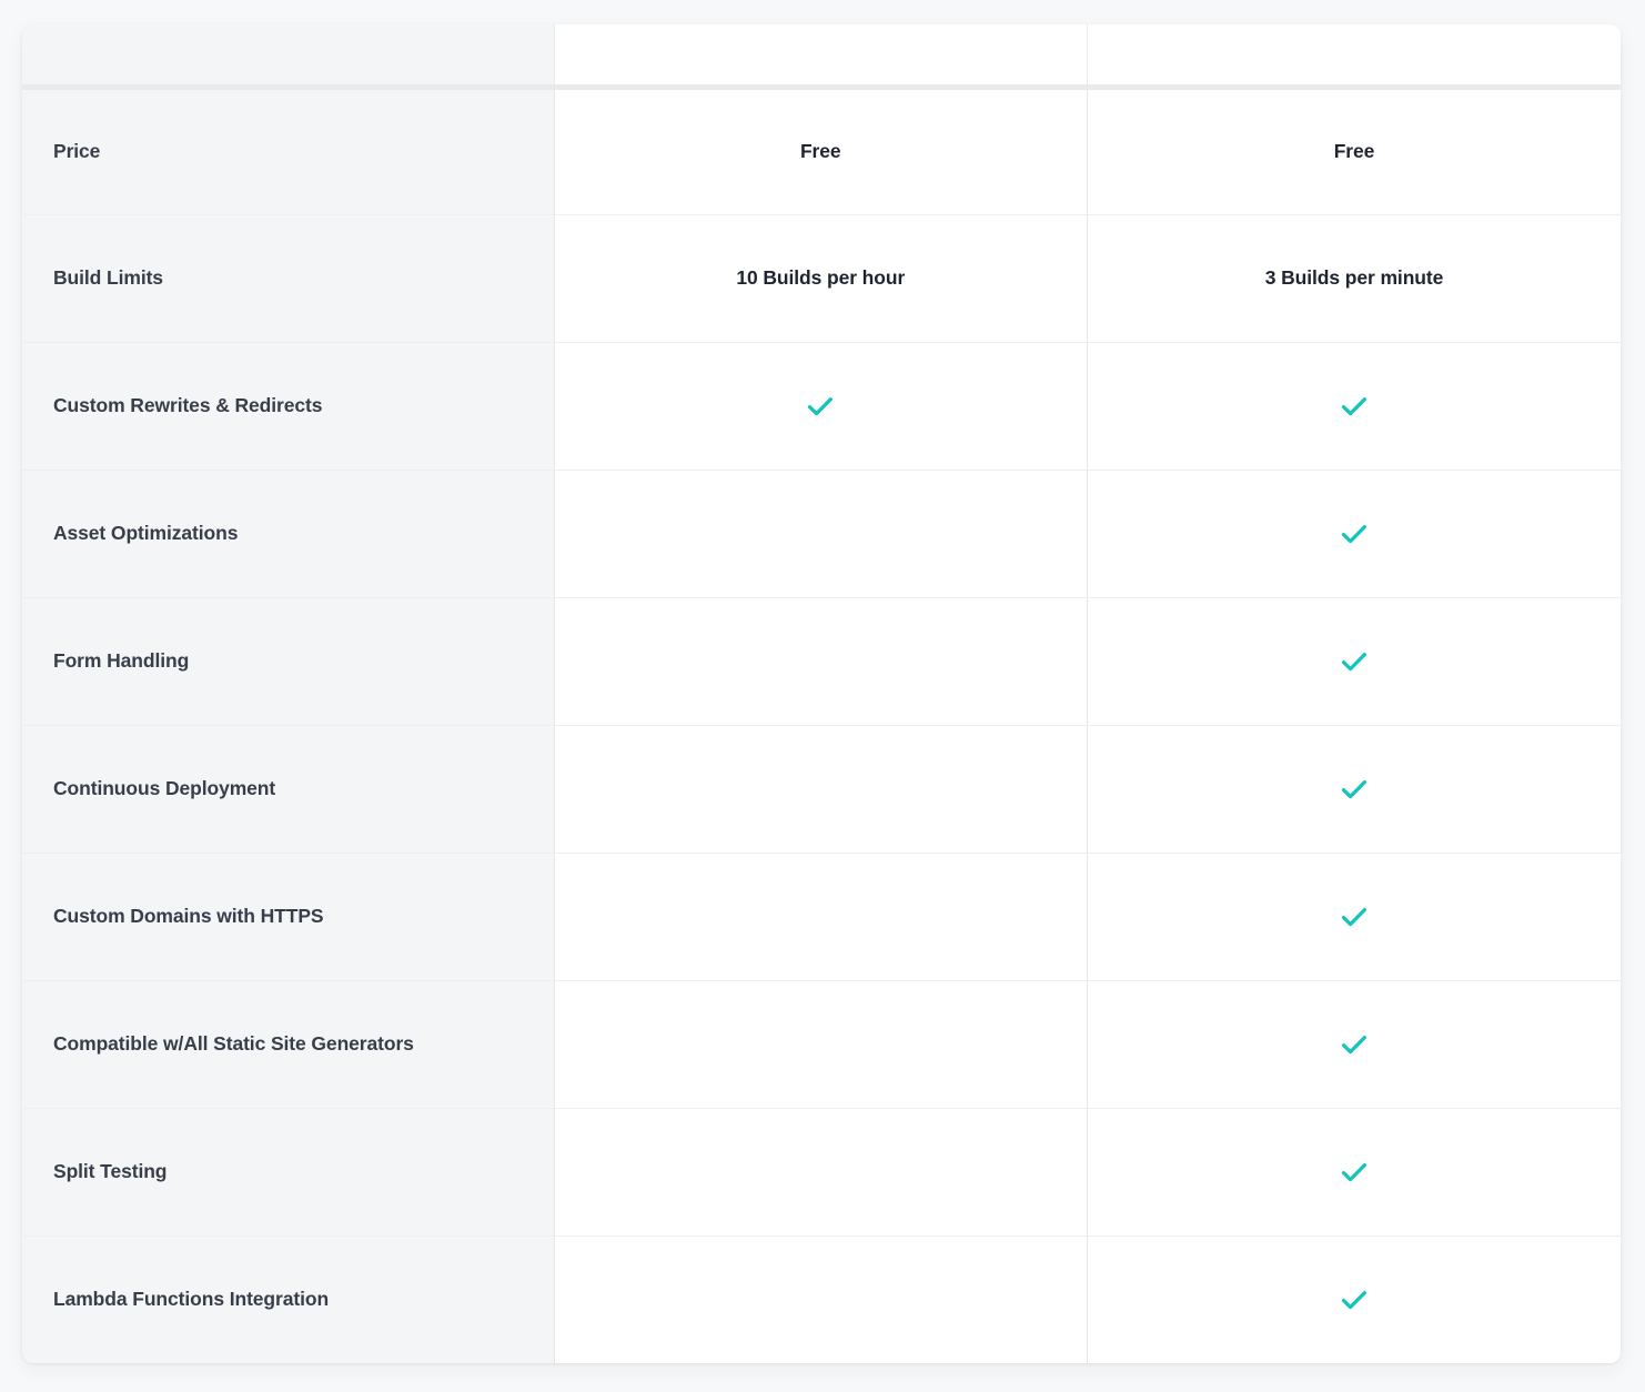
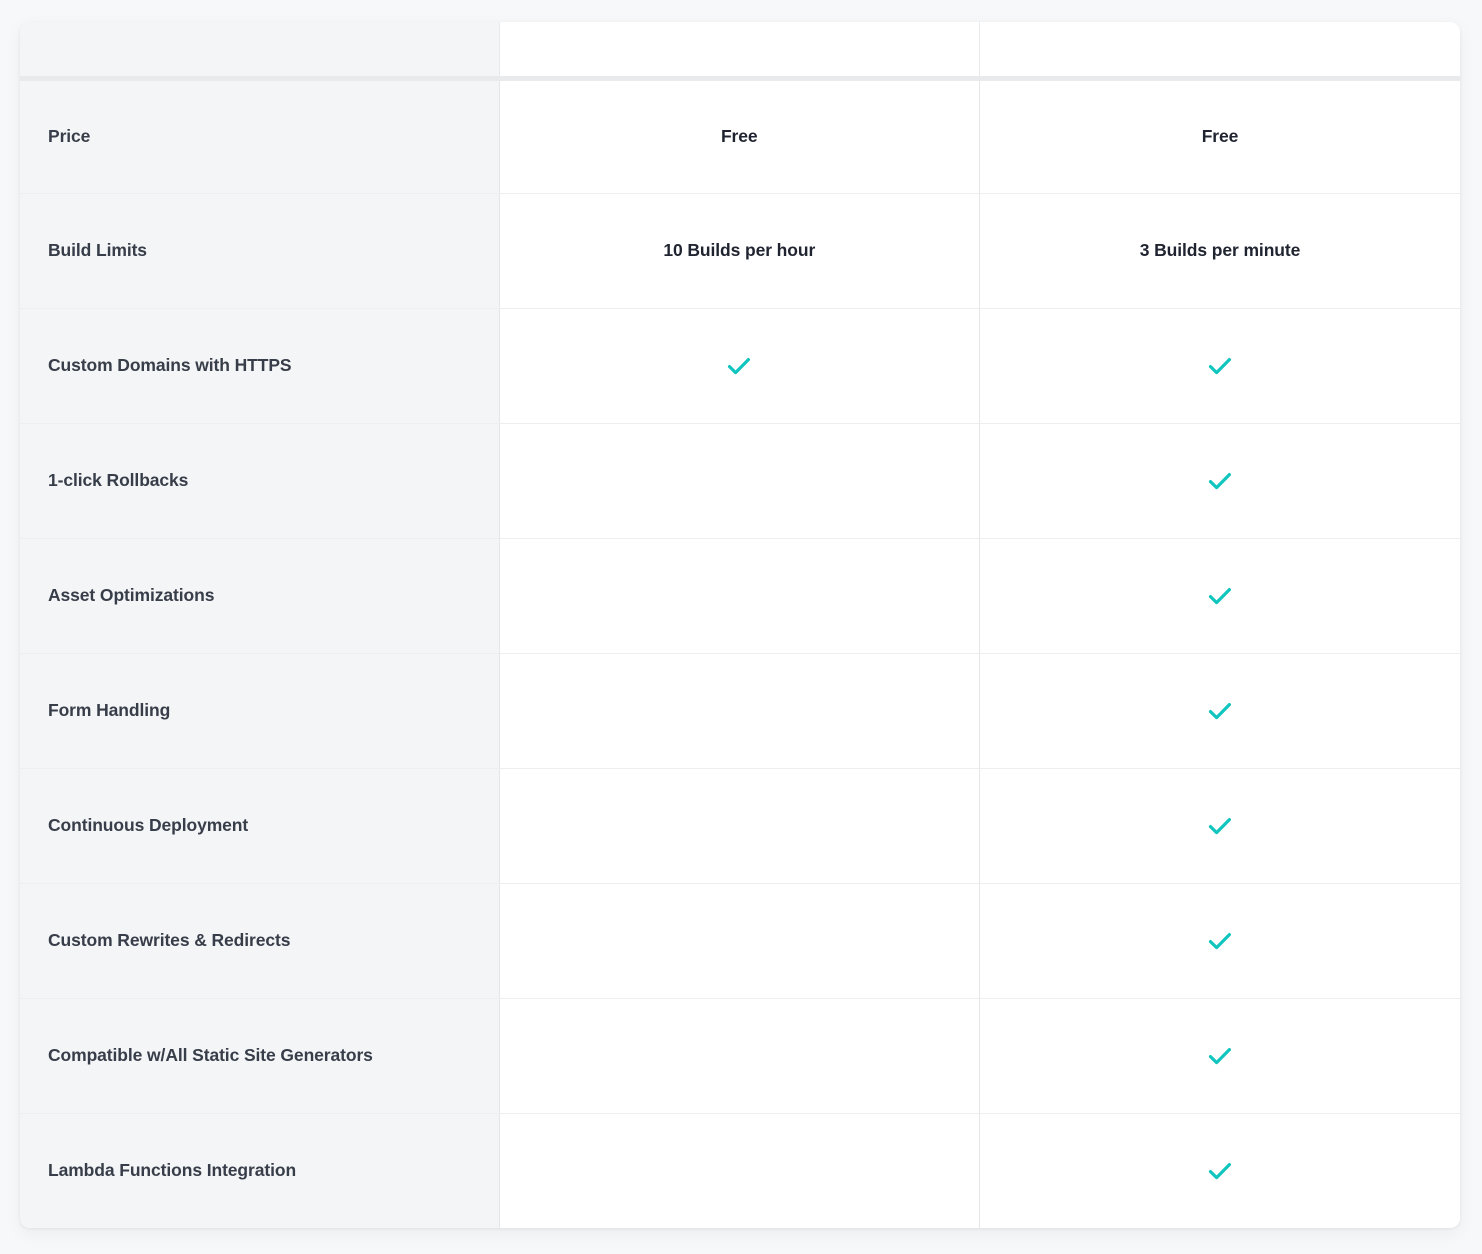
  Price	Free	Free
  Build Limits	10 Builds per hour	3 Builds per minute
- Custom Rewrites & Redirects
+ Custom Domains with HTTPS
+ 1-click Rollbacks
  Asset Optimizations
  Form Handling
  Continuous Deployment
- Custom Domains with HTTPS
+ Custom Rewrites & Redirects
  Compatible w/All Static Site Generators
- Split Testing
  Lambda Functions Integration
